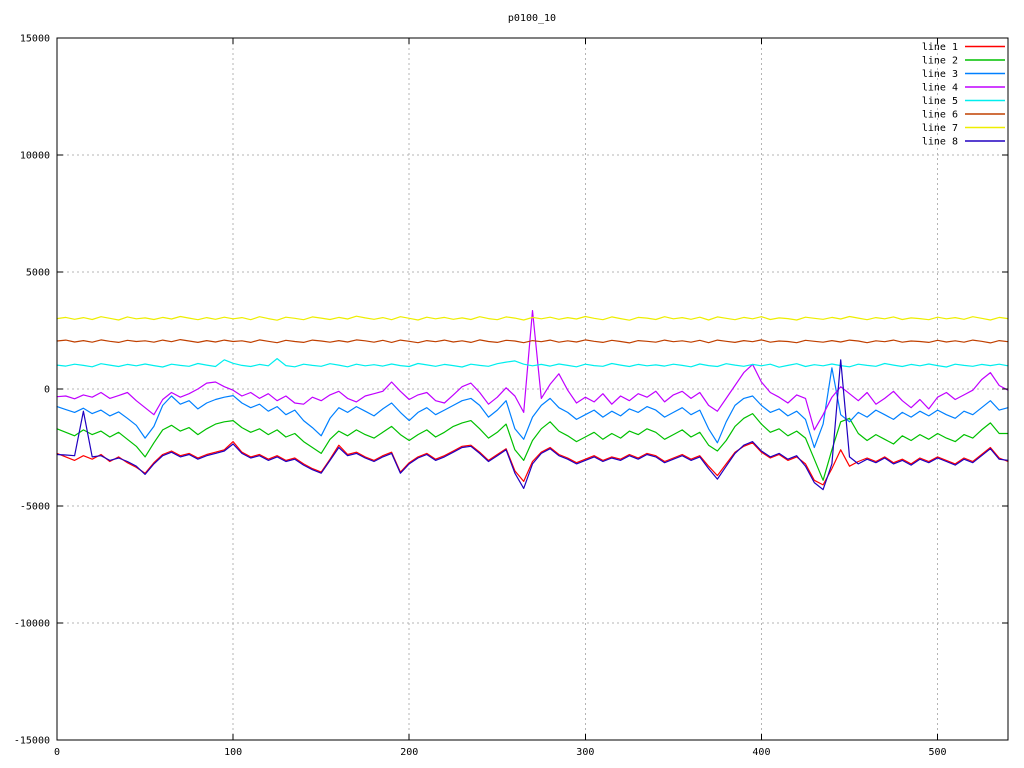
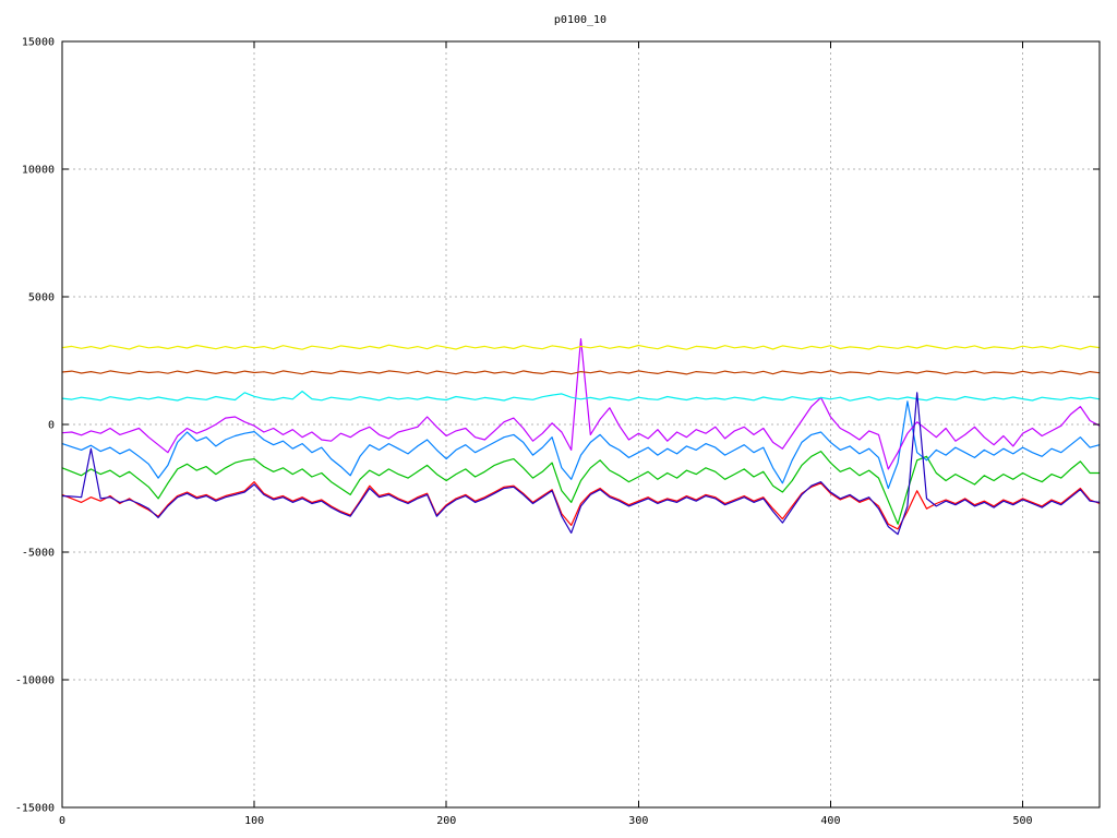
  0
  100
  200
  300
  400
  500
  -15000
  -10000
  -5000
  0
  5000
  10000
  15000
- line 1
- line 2
- line 3
- line 4
- line 5
- line 6
- line 7
- line 8
  p0100_10
